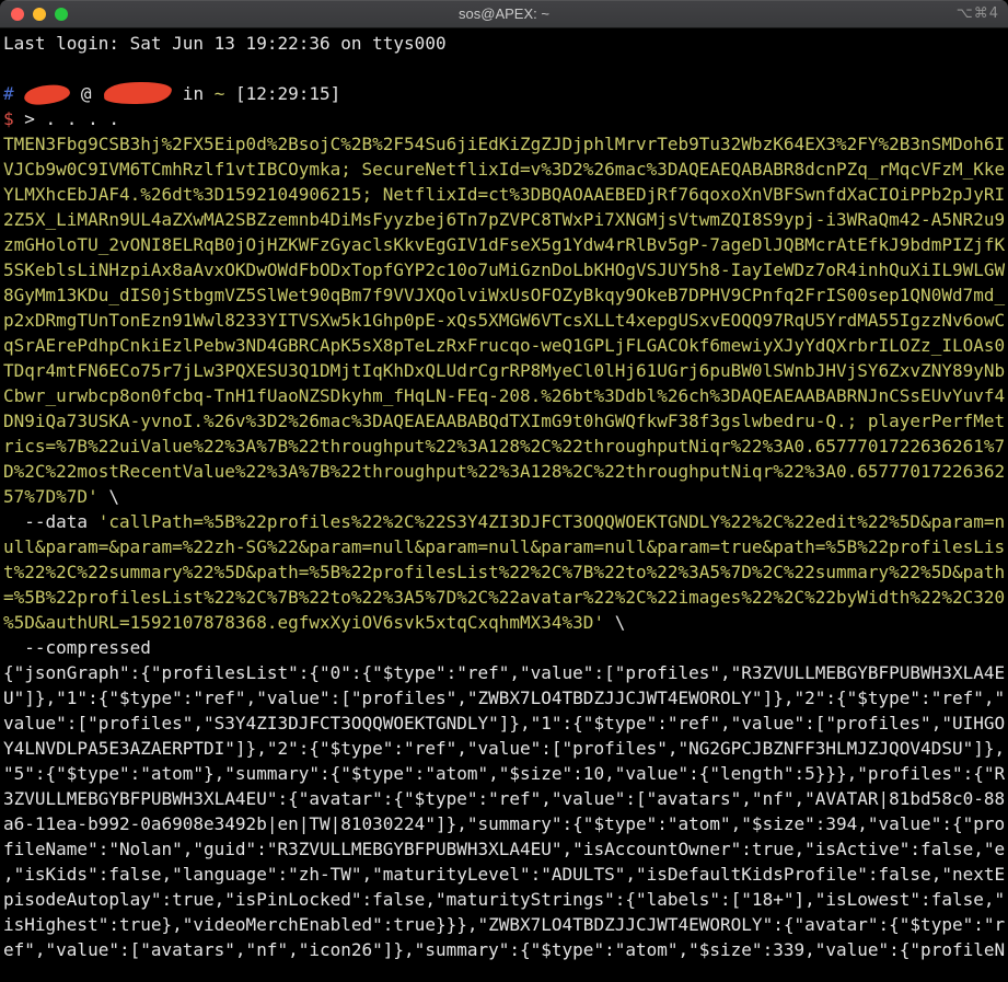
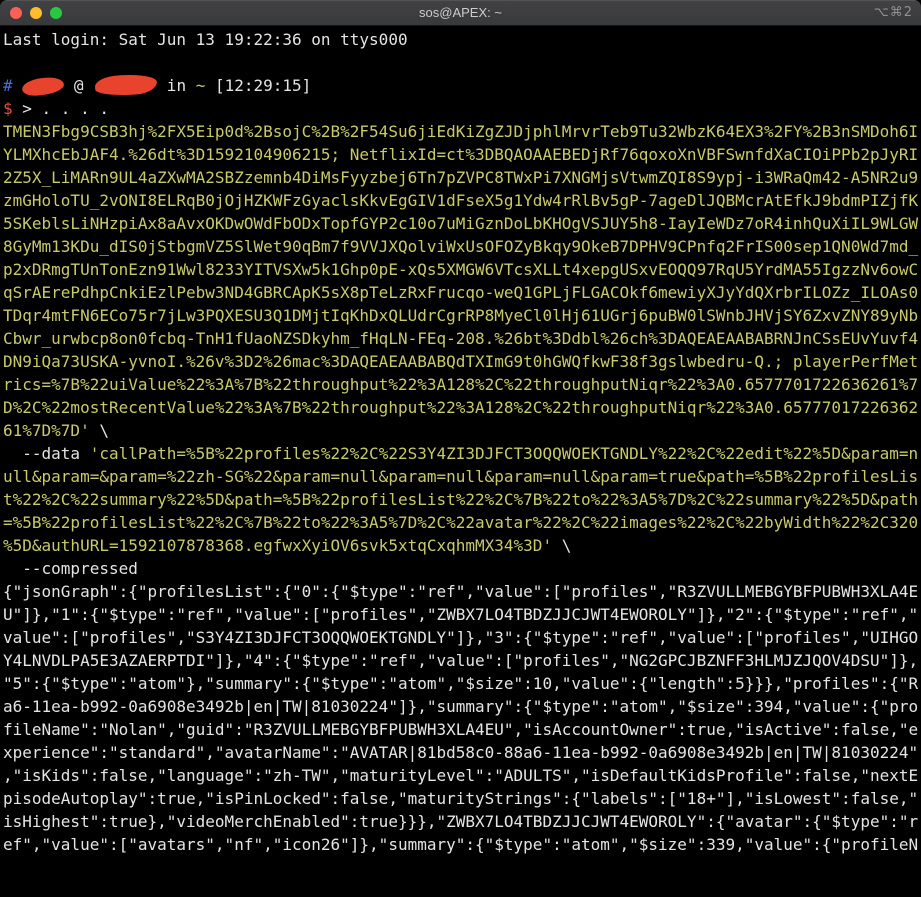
  sos@APEX: ~
- ⌥⌘4
+ ⌥⌘2
  Last login: Sat Jun 13 19:22:36 on ttys000
  # @ in ~ [12:29:15]
  $ > . . . .
  TMEN3Fbg9CSB3hj%2FX5Eip0d%2BsojC%2B%2F54Su6jiEdKiZgZJDjphlMrvrTeb9Tu32WbzK64EX3%2FY%2B3nSMDoh6I
- VJCb9w0C9IVM6TCmhRzlf1vtIBCOymka; SecureNetflixId=v%3D2%26mac%3DAQEAEQABABR8dcnPZq_rMqcVFzM_Kke
  YLMXhcEbJAF4.%26dt%3D1592104906215; NetflixId=ct%3DBQAOAAEBEDjRf76qoxoXnVBFSwnfdXaCIOiPPb2pJyRI
  2Z5X_LiMARn9UL4aZXwMA2SBZzemnb4DiMsFyyzbej6Tn7pZVPC8TWxPi7XNGMjsVtwmZQI8S9ypj-i3WRaQm42-A5NR2u9
  zmGHoloTU_2vONI8ELRqB0jOjHZKWFzGyaclsKkvEgGIV1dFseX5g1Ydw4rRlBv5gP-7ageDlJQBMcrAtEfkJ9bdmPIZjfK
  5SKeblsLiNHzpiAx8aAvxOKDwOWdFbODxTopfGYP2c10o7uMiGznDoLbKHOgVSJUY5h8-IayIeWDz7oR4inhQuXiIL9WLGW
  8GyMm13KDu_dIS0jStbgmVZ5SlWet90qBm7f9VVJXQolviWxUsOFOZyBkqy9OkeB7DPHV9CPnfq2FrIS00sep1QN0Wd7md_
  p2xDRmgTUnTonEzn91Wwl8233YITVSXw5k1Ghp0pE-xQs5XMGW6VTcsXLLt4xepgUSxvEOQQ97RqU5YrdMA55IgzzNv6owC
  qSrAErePdhpCnkiEzlPebw3ND4GBRCApK5sX8pTeLzRxFrucqo-weQ1GPLjFLGACOkf6mewiyXJyYdQXrbrILOZz_ILOAs0
  TDqr4mtFN6ECo75r7jLw3PQXESU3Q1DMjtIqKhDxQLUdrCgrRP8MyeCl0lHj61UGrj6puBW0lSWnbJHVjSY6ZxvZNY89yNb
  Cbwr_urwbcp8on0fcbq-TnH1fUaoNZSDkyhm_fHqLN-FEq-208.%26bt%3Ddbl%26ch%3DAQEAEAABABRNJnCSsEUvYuvf4
  DN9iQa73USKA-yvnoI.%26v%3D2%26mac%3DAQEAEAABABQdTXImG9t0hGWQfkwF38f3gslwbedru-Q.; playerPerfMet
  rics=%7B%22uiValue%22%3A%7B%22throughput%22%3A128%2C%22throughputNiqr%22%3A0.6577701722636261%7
  D%2C%22mostRecentValue%22%3A%7B%22throughput%22%3A128%2C%22throughputNiqr%22%3A0.65777017226362
- 57%7D%7D' \
+ 61%7D%7D' \
  --data 'callPath=%5B%22profiles%22%2C%22S3Y4ZI3DJFCT3OQQWOEKTGNDLY%22%2C%22edit%22%5D&param=n
  ull&param=&param=%22zh-SG%22&param=null&param=null&param=null&param=true&path=%5B%22profilesLis
  t%22%2C%22summary%22%5D&path=%5B%22profilesList%22%2C%7B%22to%22%3A5%7D%2C%22summary%22%5D&path
  =%5B%22profilesList%22%2C%7B%22to%22%3A5%7D%2C%22avatar%22%2C%22images%22%2C%22byWidth%22%2C320
  %5D&authURL=1592107878368.egfwxXyiOV6svk5xtqCxqhmMX34%3D' \
  --compressed
  {"jsonGraph":{"profilesList":{"0":{"$type":"ref","value":["profiles","R3ZVULLMEBGYBFPUBWH3XLA4E
  U"]},"1":{"$type":"ref","value":["profiles","ZWBX7LO4TBDZJJCJWT4EWOROLY"]},"2":{"$type":"ref","
- value":["profiles","S3Y4ZI3DJFCT3OQQWOEKTGNDLY"]},"1":{"$type":"ref","value":["profiles","UIHGO
+ value":["profiles","S3Y4ZI3DJFCT3OQQWOEKTGNDLY"]},"3":{"$type":"ref","value":["profiles","UIHGO
- Y4LNVDLPA5E3AZAERPTDI"]},"2":{"$type":"ref","value":["profiles","NG2GPCJBZNFF3HLMJZJQOV4DSU"]},
+ Y4LNVDLPA5E3AZAERPTDI"]},"4":{"$type":"ref","value":["profiles","NG2GPCJBZNFF3HLMJZJQOV4DSU"]},
  "5":{"$type":"atom"},"summary":{"$type":"atom","$size":10,"value":{"length":5}}},"profiles":{"R
- 3ZVULLMEBGYBFPUBWH3XLA4EU":{"avatar":{"$type":"ref","value":["avatars","nf","AVATAR|81bd58c0-88
  a6-11ea-b992-0a6908e3492b|en|TW|81030224"]},"summary":{"$type":"atom","$size":394,"value":{"pro
  fileName":"Nolan","guid":"R3ZVULLMEBGYBFPUBWH3XLA4EU","isAccountOwner":true,"isActive":false,"e
+ xperience":"standard","avatarName":"AVATAR|81bd58c0-88a6-11ea-b992-0a6908e3492b|en|TW|81030224"
  ,"isKids":false,"language":"zh-TW","maturityLevel":"ADULTS","isDefaultKidsProfile":false,"nextE
  pisodeAutoplay":true,"isPinLocked":false,"maturityStrings":{"labels":["18+"],"isLowest":false,"
  isHighest":true},"videoMerchEnabled":true}}},"ZWBX7LO4TBDZJJCJWT4EWOROLY":{"avatar":{"$type":"r
  ef","value":["avatars","nf","icon26"]},"summary":{"$type":"atom","$size":339,"value":{"profileN
